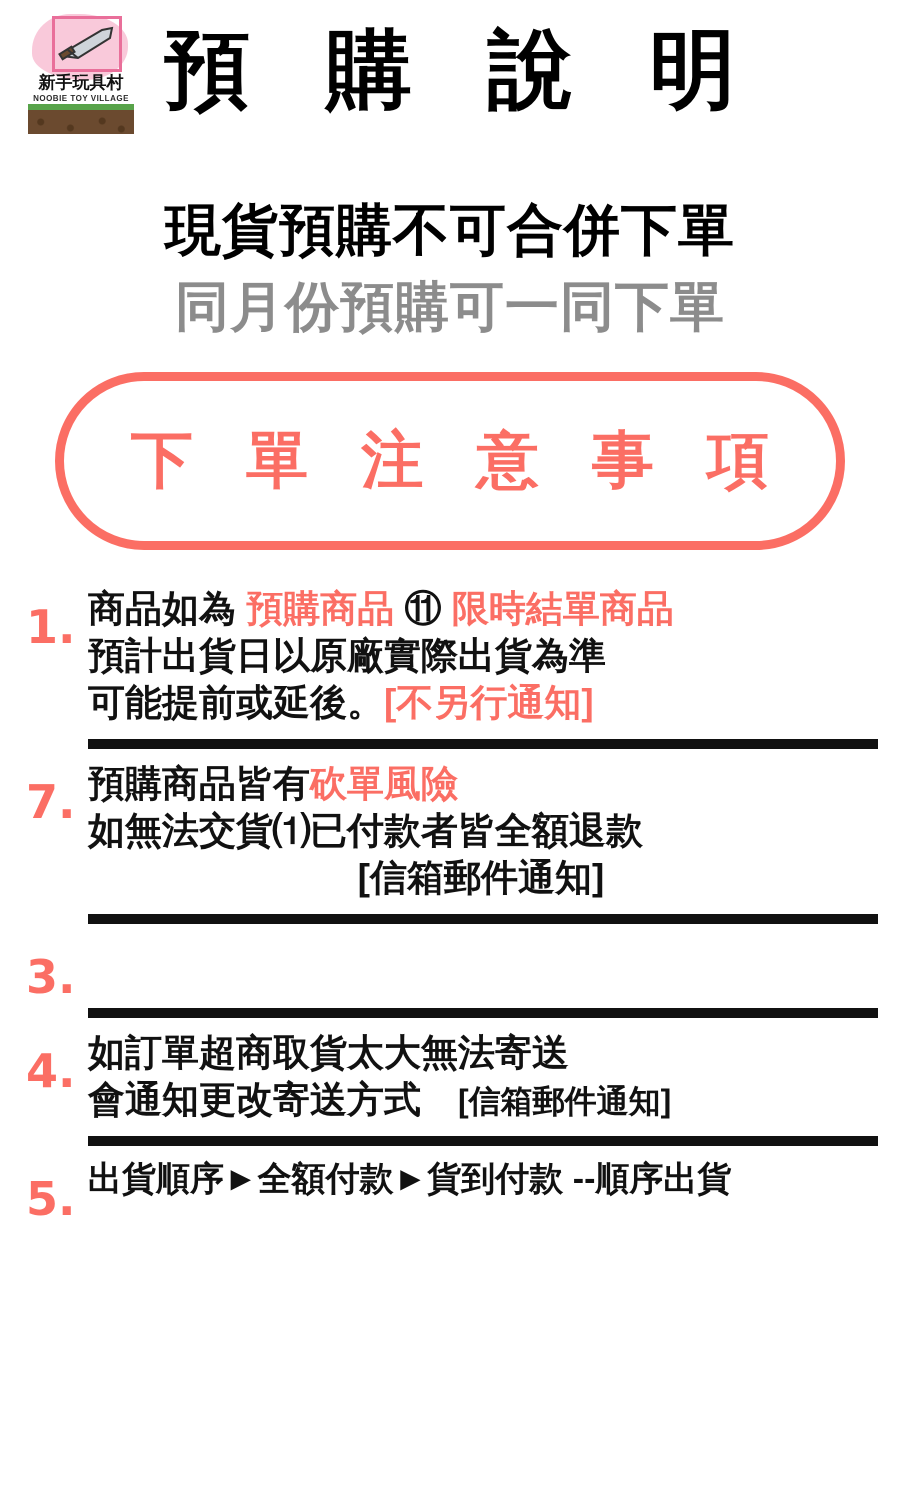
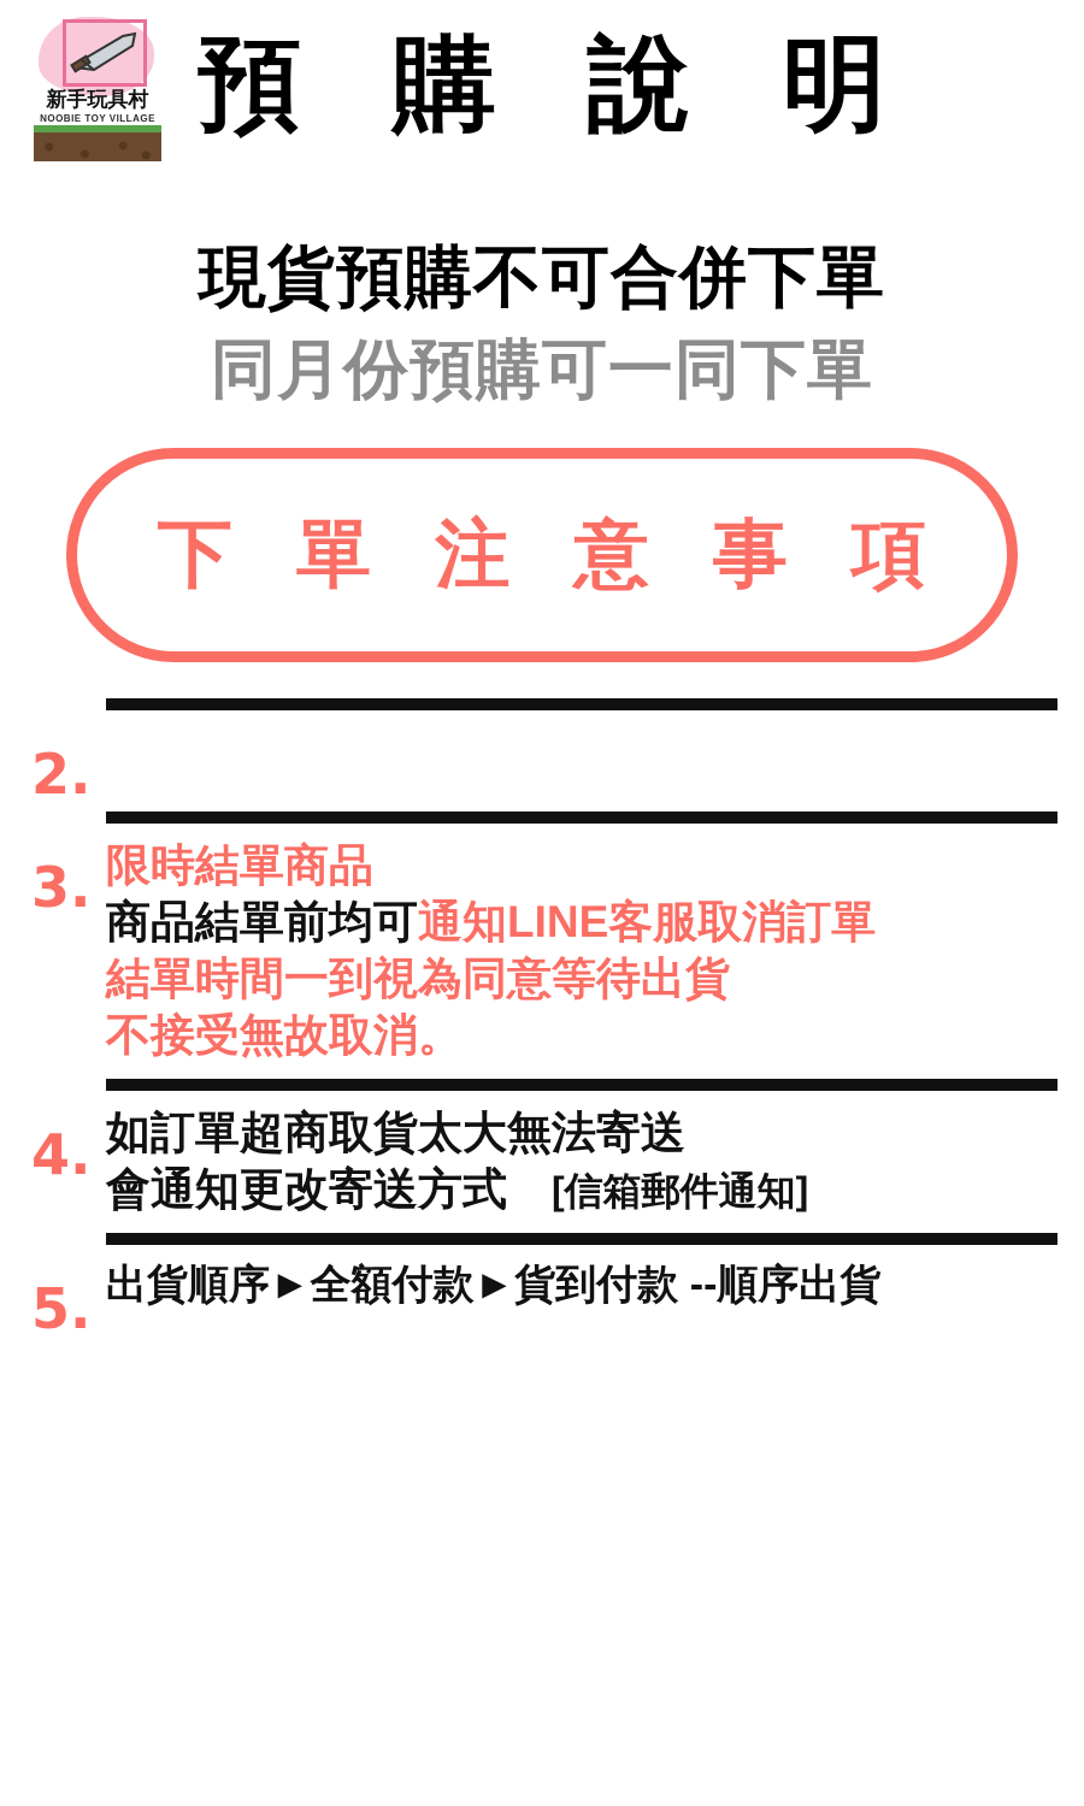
  新手玩具村
  NOOBIE TOY VILLAGE
  預 購 說 明
  現貨預購不可合併下單
  同月份預購可一同下單
  下 單 注 意 事 項
- 1.
- 商品如為 預購商品 ⑪ 限時結單商品
- 預計出貨日以原廠實際出貨為準
- 可能提前或延後。[不另行通知]
- 7.
+ 2.
- 預購商品皆有砍單風險
- 如無法交貨⑴已付款者皆全額退款
- [信箱郵件通知]
  3.
+ 限時結單商品
+ 商品結單前均可通知LINE客服取消訂單
+ 結單時間一到視為同意等待出貨
+ 不接受無故取消。
  4.
  如訂單超商取貨太大無法寄送
  會通知更改寄送方式 [信箱郵件通知]
  5.
  出貨順序►全額付款►貨到付款 --順序出貨
